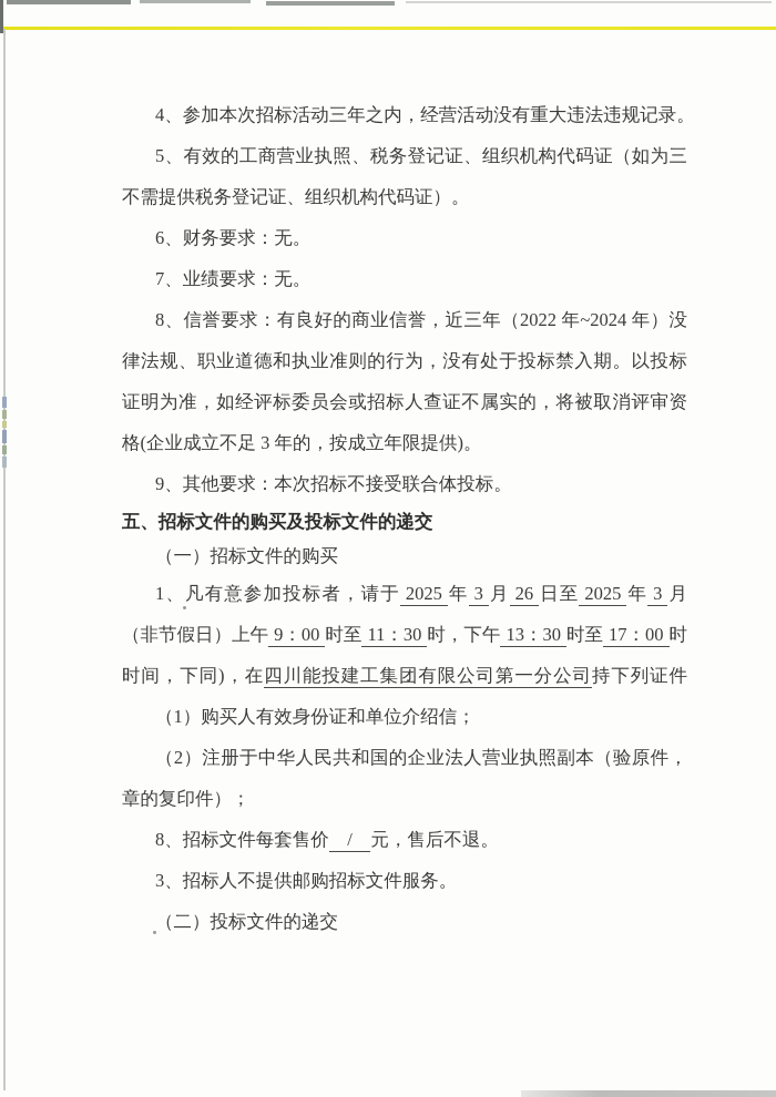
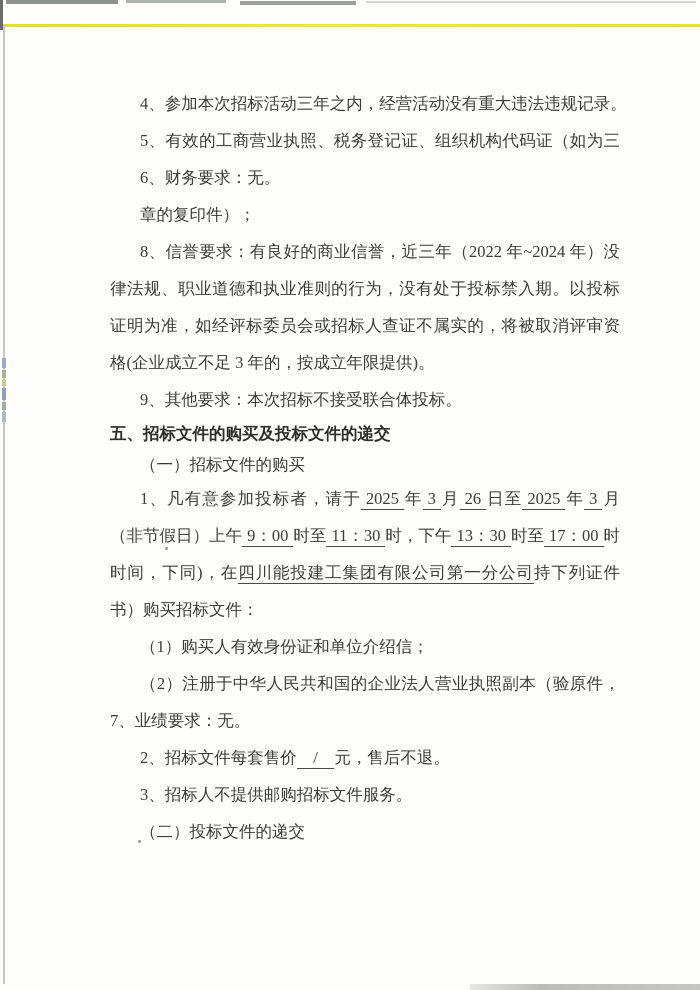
  4、参加本次招标活动三年之内，经营活动没有重大违法违规记录。
  5、有效的工商营业执照、税务登记证、组织机构代码证（如为三
- 不需提供税务登记证、组织机构代码证）。
  6、财务要求：无。
- 7、业绩要求：无。
+ 章的复印件）；
  8、信誉要求：有良好的商业信誉，近三年（2022 年~2024 年）没
  律法规、职业道德和执业准则的行为，没有处于投标禁入期。以投标
  证明为准，如经评标委员会或招标人查证不属实的，将被取消评审资
  格(企业成立不足 3 年的，按成立年限提供)。
  9、其他要求：本次招标不接受联合体投标。
  五、招标文件的购买及投标文件的递交
  （一）招标文件的购买
  1、凡有意参加投标者，请于 2025 年 3 月 26 日至 2025 年 3 月
  （非节假日）上午 9：00 时至 11：30 时，下午 13：30 时至 17：00 时
  时间，下同)，在四川能投建工集团有限公司第一分公司持下列证件
+ 书）购买招标文件：
  （1）购买人有效身份证和单位介绍信；
  （2）注册于中华人民共和国的企业法人营业执照副本（验原件，
- 章的复印件）；
+ 7、业绩要求：无。
- 8、招标文件每套售价 / 元，售后不退。
+ 2、招标文件每套售价 / 元，售后不退。
  3、招标人不提供邮购招标文件服务。
  （二）投标文件的递交
